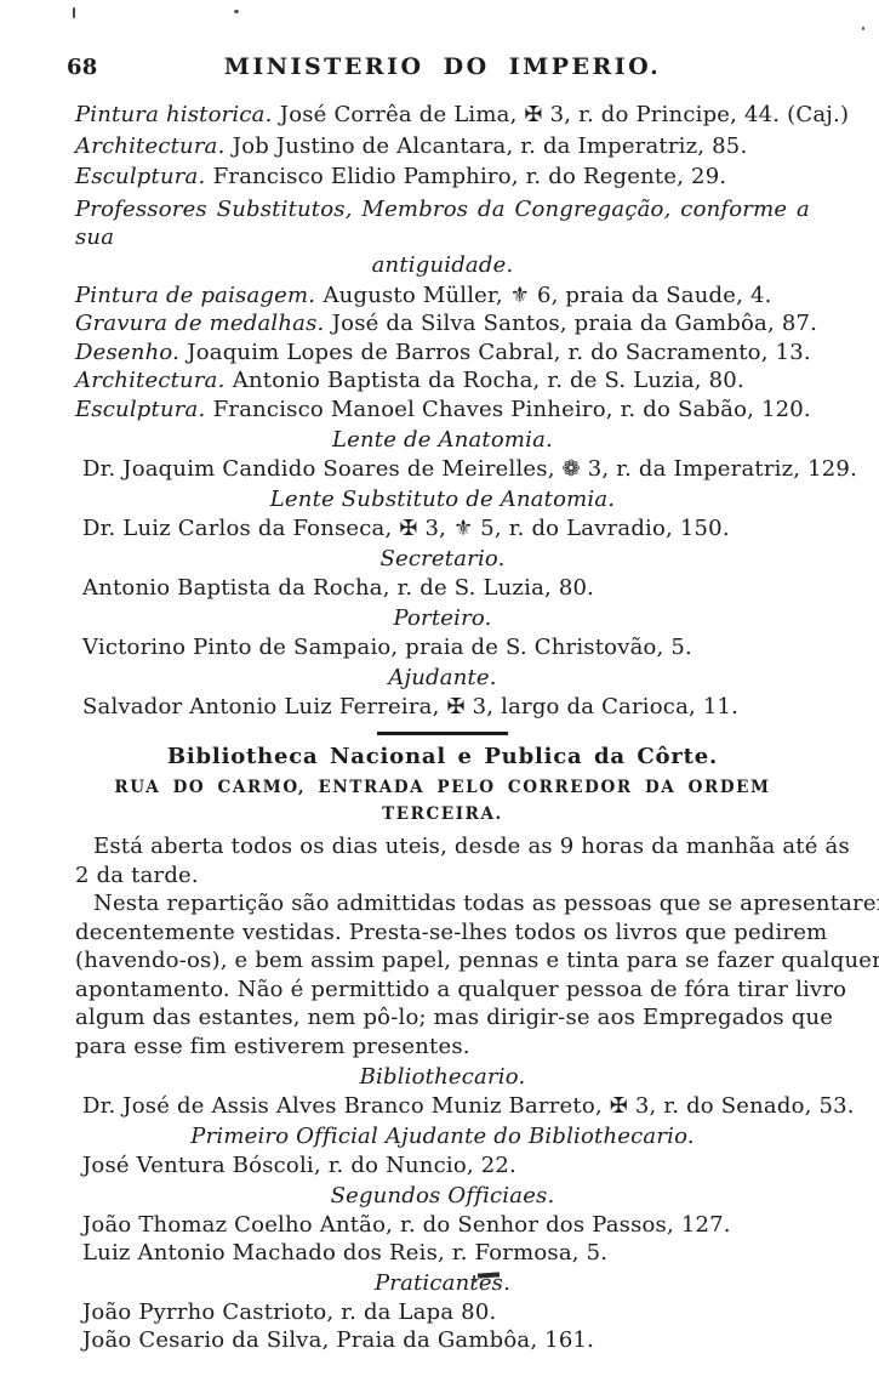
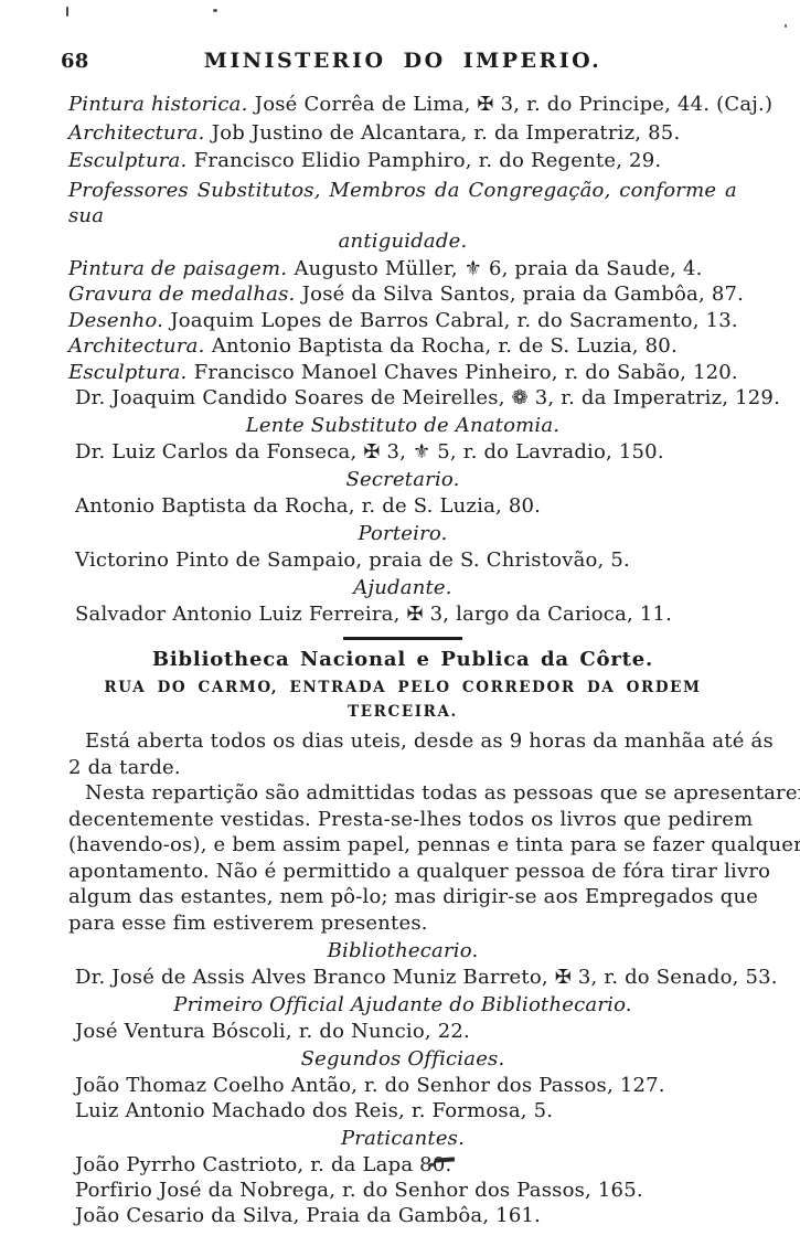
  68
  MINISTERIO DO IMPERIO.
  Pintura historica. José Corrêa de Lima, ✠ 3, r. do Principe, 44. (Caj.)
  Architectura. Job Justino de Alcantara, r. da Imperatriz, 85.
  Esculptura. Francisco Elidio Pamphiro, r. do Regente, 29.
  Professores Substitutos, Membros da Congregação, conforme a sua
  antiguidade.
  Pintura de paisagem. Augusto Müller, ⚜ 6, praia da Saude, 4.
  Gravura de medalhas. José da Silva Santos, praia da Gambôa, 87.
  Desenho. Joaquim Lopes de Barros Cabral, r. do Sacramento, 13.
  Architectura. Antonio Baptista da Rocha, r. de S. Luzia, 80.
  Esculptura. Francisco Manoel Chaves Pinheiro, r. do Sabão, 120.
- Lente de Anatomia.
  Dr. Joaquim Candido Soares de Meirelles, ❁ 3, r. da Imperatriz, 129.
  Lente Substituto de Anatomia.
  Dr. Luiz Carlos da Fonseca, ✠ 3, ⚜ 5, r. do Lavradio, 150.
  Secretario.
  Antonio Baptista da Rocha, r. de S. Luzia, 80.
  Porteiro.
  Victorino Pinto de Sampaio, praia de S. Christovão, 5.
  Ajudante.
  Salvador Antonio Luiz Ferreira, ✠ 3, largo da Carioca, 11.
  Bibliotheca Nacional e Publica da Côrte.
  RUA DO CARMO, ENTRADA PELO CORREDOR DA ORDEM TERCEIRA.
  Está aberta todos os dias uteis, desde as 9 horas da manhãa até ás
  2 da tarde.
  Nesta repartição são admittidas todas as pessoas que se apresentare
  decentemente vestidas. Presta-se-lhes todos os livros que pedirem
  (havendo-os), e bem assim papel, pennas e tinta para se fazer qualquer
  apontamento. Não é permittido a qualquer pessoa de fóra tirar livro
  algum das estantes, nem pô-lo; mas dirigir-se aos Empregados que
  para esse fim estiverem presentes.
  Bibliothecario.
  Dr. José de Assis Alves Branco Muniz Barreto, ✠ 3, r. do Senado, 53.
  Primeiro Official Ajudante do Bibliothecario.
  José Ventura Bóscoli, r. do Nuncio, 22.
  Segundos Officiaes.
  João Thomaz Coelho Antão, r. do Senhor dos Passos, 127.
  Luiz Antonio Machado dos Reis, r. Formosa, 5.
  Praticantes.
  João Pyrrho Castrioto, r. da Lapa 80.
+ Porfirio José da Nobrega, r. do Senhor dos Passos, 165.
  João Cesario da Silva, Praia da Gambôa, 161.
